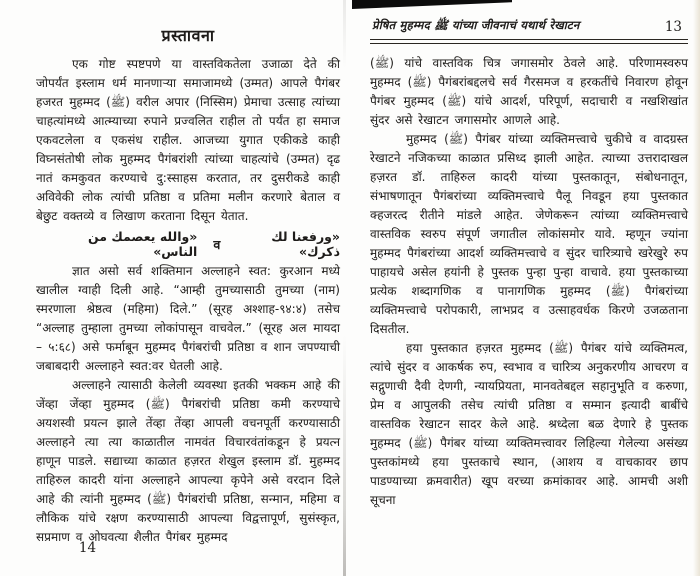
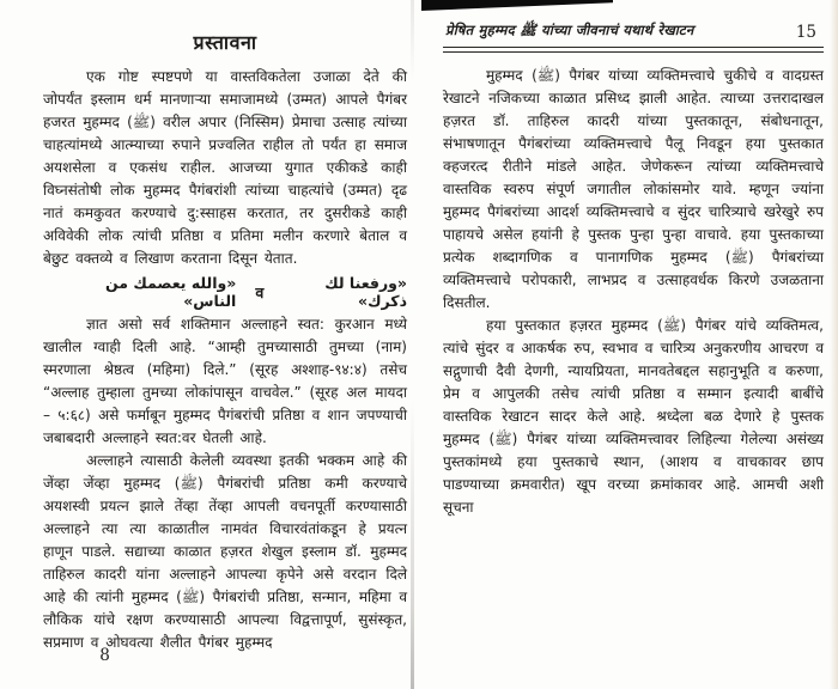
  प्रस्तावना
- एक गोष्ट स्पष्टपणे या वास्तविकतेला उजाळा देते की जोपर्यंत इस्लाम धर्म मानणाऱ्या समाजामध्ये (उम्मत) आपले पैगंबर हजरत मुहम्मद (ﷺ) वरील अपार (निस्सिम) प्रेमाचा उत्साह त्यांच्या चाहत्यांमध्ये आत्म्याच्या रुपाने प्रज्वलित राहील तो पर्यंत हा समाज एकवटलेला व एकसंध राहील. आजच्या युगात एकीकडे काही विघ्नसंतोषी लोक मुहम्मद पैगंबरांशी त्यांच्या चाहत्यांचे (उम्मत) दृढ नातं कमकुवत करण्याचे दु:स्साहस करतात, तर दुसरीकडे काही अविवेकी लोक त्यांची प्रतिष्ठा व प्रतिमा मलीन करणारे बेताल व बेछुट वक्तव्ये व लिखाण करताना दिसून येतात.
+ एक गोष्ट स्पष्टपणे या वास्तविकतेला उजाळा देते की जोपर्यंत इस्लाम धर्म मानणाऱ्या समाजामध्ये (उम्मत) आपले पैगंबर हजरत मुहम्मद (ﷺ) वरील अपार (निस्सिम) प्रेमाचा उत्साह त्यांच्या चाहत्यांमध्ये आत्म्याच्या रुपाने प्रज्वलित राहील तो पर्यंत हा समाज अयशसेला व एकसंध राहील. आजच्या युगात एकीकडे काही विघ्नसंतोषी लोक मुहम्मद पैगंबरांशी त्यांच्या चाहत्यांचे (उम्मत) दृढ नातं कमकुवत करण्याचे दु:स्साहस करतात, तर दुसरीकडे काही अविवेकी लोक त्यांची प्रतिष्ठा व प्रतिमा मलीन करणारे बेताल व बेछुट वक्तव्ये व लिखाण करताना दिसून येतात.
  «والله يعصمك من الناس»
  व
  «ورفعنا لك ذكرك»
  ज्ञात असो सर्व शक्तिमान अल्लाहने स्वत: कुरआन मध्ये खालील ग्वाही दिली आहे. “आम्ही तुमच्यासाठी तुमच्या (नाम) स्मरणाला श्रेष्ठत्व (महिमा) दिले.” (सूरह अश्शाह-९४:४) तसेच “अल्लाह तुम्हाला तुमच्या लोकांपासून वाचवेल.” (सूरह अल मायदा – ५:६८) असे फर्माबून मुहम्मद पैगंबरांची प्रतिष्ठा व शान जपण्याची जबाबदारी अल्लाहने स्वत:वर घेतली आहे.
  अल्लाहने त्यासाठी केलेली व्यवस्था इतकी भक्कम आहे की जेंव्हा जेंव्हा मुहम्मद (ﷺ) पैगंबरांची प्रतिष्ठा कमी करण्याचे अयशस्वी प्रयत्न झाले तेंव्हा तेंव्हा आपली वचनपूर्ती करण्यासाठी अल्लाहने त्या त्या काळातील नामवंत विचारवंतांकडून हे प्रयत्न हाणून पाडले. सद्याच्या काळात हज़रत शेखुल इस्लाम डॉ. मुहम्मद ताहिरुल कादरी यांना अल्लाहने आपल्या कृपेने असे वरदान दिले आहे की त्यांनी मुहम्मद (ﷺ) पैगंबरांची प्रतिष्ठा, सन्मान, महिमा व लौकिक यांचे रक्षण करण्यासाठी आपल्या विद्वत्तापूर्ण, सुसंस्कृत, सप्रमाण व ओघवत्या शैलीत पैगंबर मुहम्मद
- 14
+ 8
  प्रेषित मुहम्मद ﷺ यांच्या जीवनाचं यथार्थ रेखाटन
- 13
+ 15
- (ﷺ) यांचे वास्तविक चित्र जगासमोर ठेवले आहे. परिणामस्वरुप मुहम्मद (ﷺ) पैगंबरांबद्दलचे सर्व गैरसमज व हरकतींचे निवारण होवून पैगंबर मुहम्मद (ﷺ) यांचे आदर्श, परिपूर्ण, सदाचारी व नखशिखांत सुंदर असे रेखाटन जगासमोर आणले आहे.
  मुहम्मद (ﷺ) पैगंबर यांच्या व्यक्तिमत्त्वाचे चुकीचे व वादग्रस्त रेखाटने नजिकच्या काळात प्रसिध्द झाली आहेत. त्याच्या उत्तरादाखल हज़रत डॉ. ताहिरुल कादरी यांच्या पुस्तकातून, संबोधनातून, संभाषणातून पैगंबरांच्या व्यक्तिमत्त्वाचे पैलू निवडून हया पुस्तकात क्हजरत्द रीतीने मांडले आहेत. जेणेकरून त्यांच्या व्यक्तिमत्त्वाचे वास्तविक स्वरुप संपूर्ण जगातील लोकांसमोर यावे. म्हणून ज्यांना मुहम्मद पैगंबरांच्या आदर्श व्यक्तिमत्त्वाचे व सुंदर चारित्र्याचे खरेखुरे रुप पाहायचे असेल हयांनी हे पुस्तक पुन्हा पुन्हा वाचावे. हया पुस्तकाच्या प्रत्येक शब्दागणिक व पानागणिक मुहम्मद (ﷺ) पैगंबरांच्या व्यक्तिमत्त्वाचे परोपकारी, लाभप्रद व उत्साहवर्धक किरणे उजळताना दिसतील.
  हया पुस्तकात हज़रत मुहम्मद (ﷺ) पैगंबर यांचे व्यक्तिमत्व, त्यांचे सुंदर व आकर्षक रुप, स्वभाव व चारित्र्य अनुकरणीय आचरण व सद्गुणाची दैवी देणगी, न्यायप्रियता, मानवतेबद्दल सहानुभूति व करुणा, प्रेम व आपुलकी तसेच त्यांची प्रतिष्ठा व सम्मान इत्यादी बाबींचे वास्तविक रेखाटन सादर केले आहे. श्रध्देला बळ देणारे हे पुस्तक मुहम्मद (ﷺ) पैगंबर यांच्या व्यक्तिमत्त्वावर लिहिल्या गेलेल्या असंख्य पुस्तकांमध्ये हया पुस्तकाचे स्थान, (आशय व वाचकावर छाप पाडण्याच्या क्रमवारीत) खूप वरच्या क्रमांकावर आहे. आमची अशी सूचना
